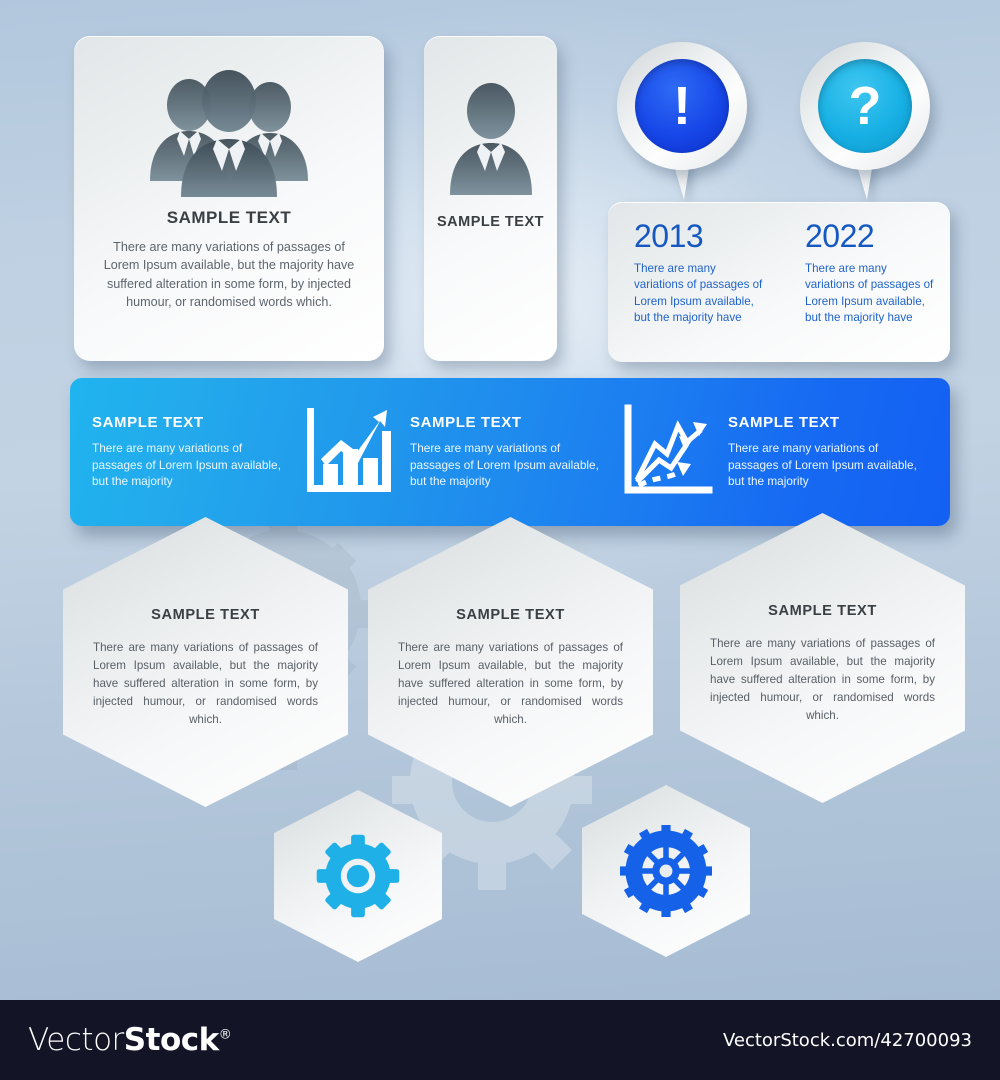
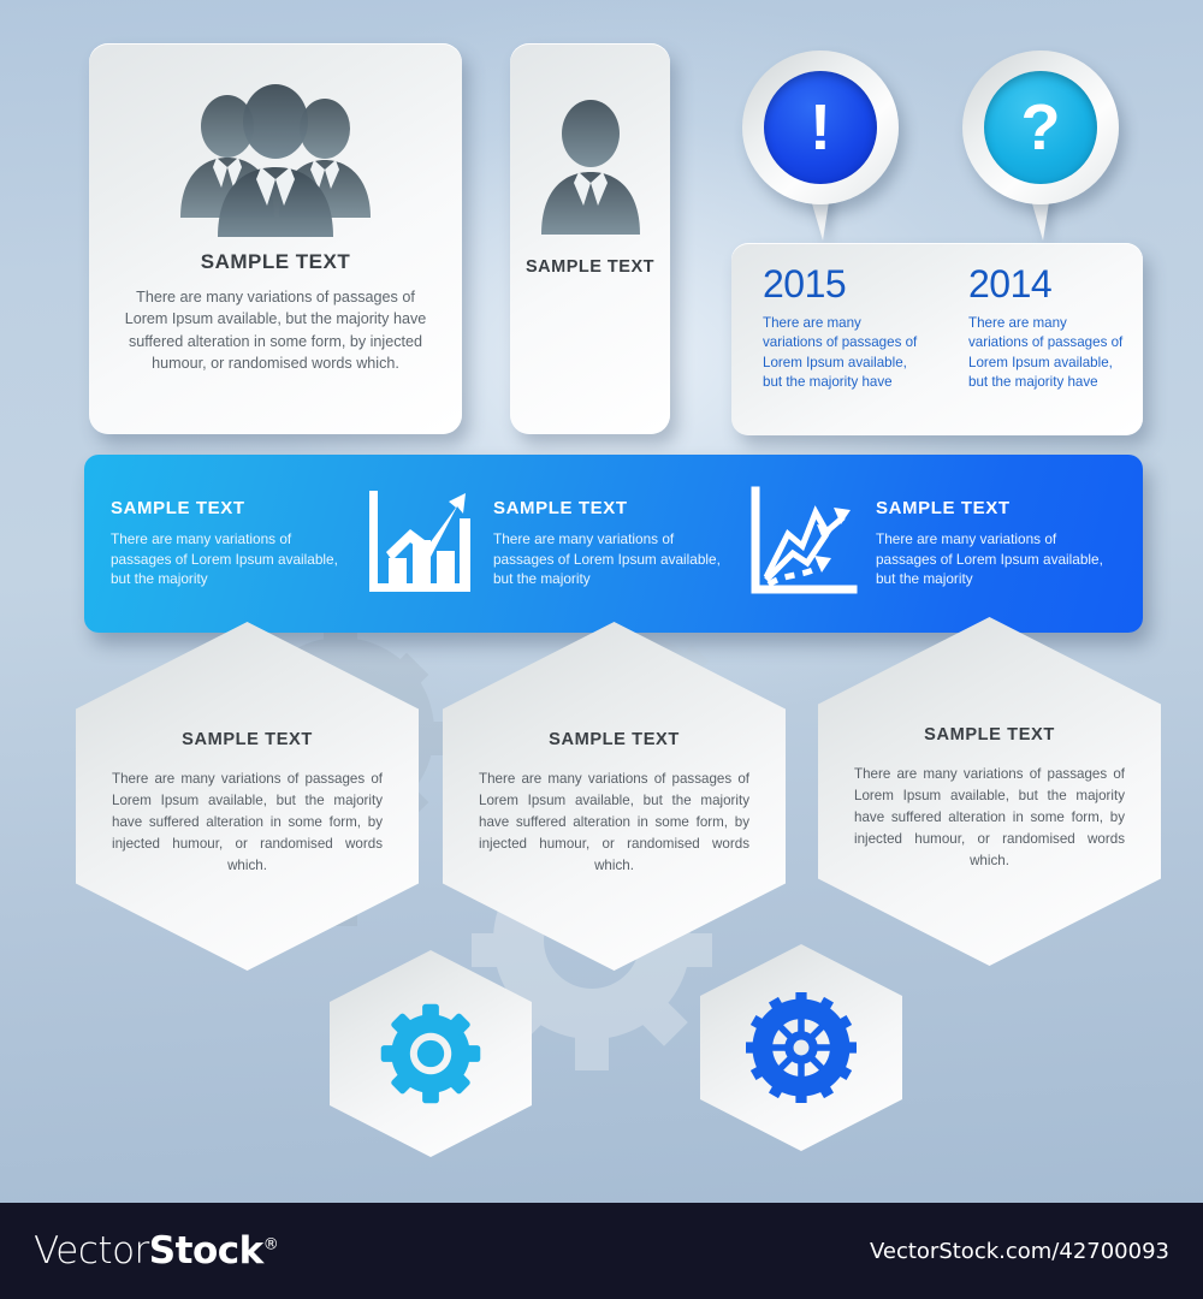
  SAMPLE TEXT
  There are many variations of passages of Lorem Ipsum available, but the majority have suffered alteration in some form, by injected humour, or randomised words which.
  SAMPLE TEXT
  !
  ?
- 2013
+ 2015
  There are many variations of passages of Lorem Ipsum available, but the majority have
- 2022
+ 2014
  There are many variations of passages of Lorem Ipsum available, but the majority have
  SAMPLE TEXT
  There are many variations of passages of Lorem Ipsum available, but the majority
  SAMPLE TEXT
  There are many variations of passages of Lorem Ipsum available, but the majority
  SAMPLE TEXT
  There are many variations of passages of Lorem Ipsum available, but the majority
  SAMPLE TEXT
  There are many variations of passages of Lorem Ipsum available, but the majority have suffered alteration in some form, by injected humour, or randomised words which.
  SAMPLE TEXT
  There are many variations of passages of Lorem Ipsum available, but the majority have suffered alteration in some form, by injected humour, or randomised words which.
  SAMPLE TEXT
  There are many variations of passages of Lorem Ipsum available, but the majority have suffered alteration in some form, by injected humour, or randomised words which.
  VectorStock®
  VectorStock.com/42700093
